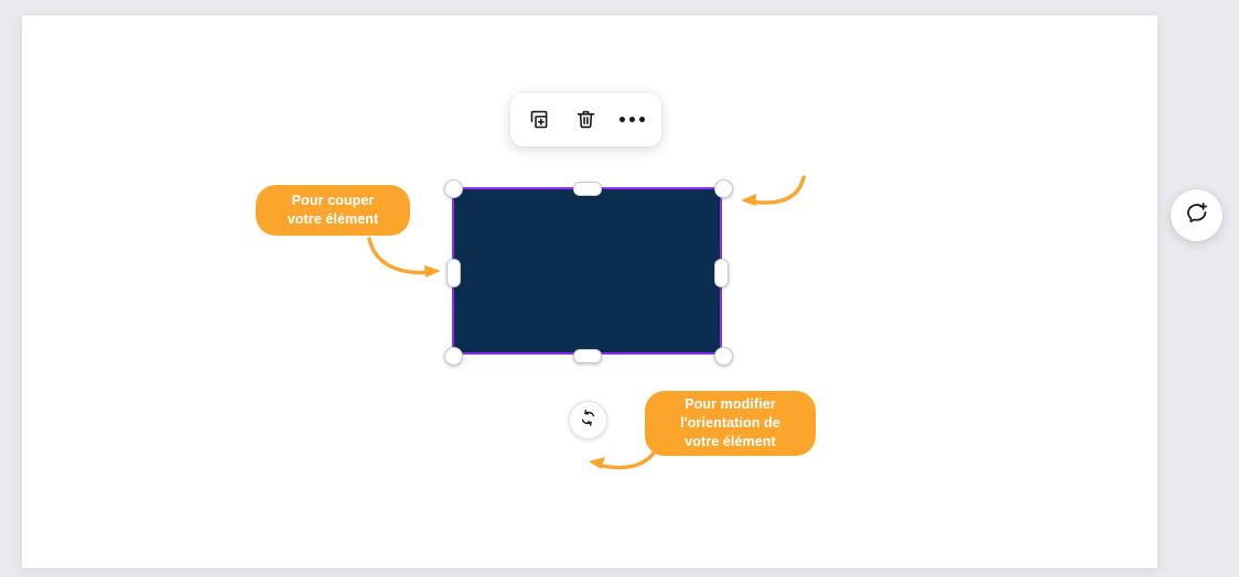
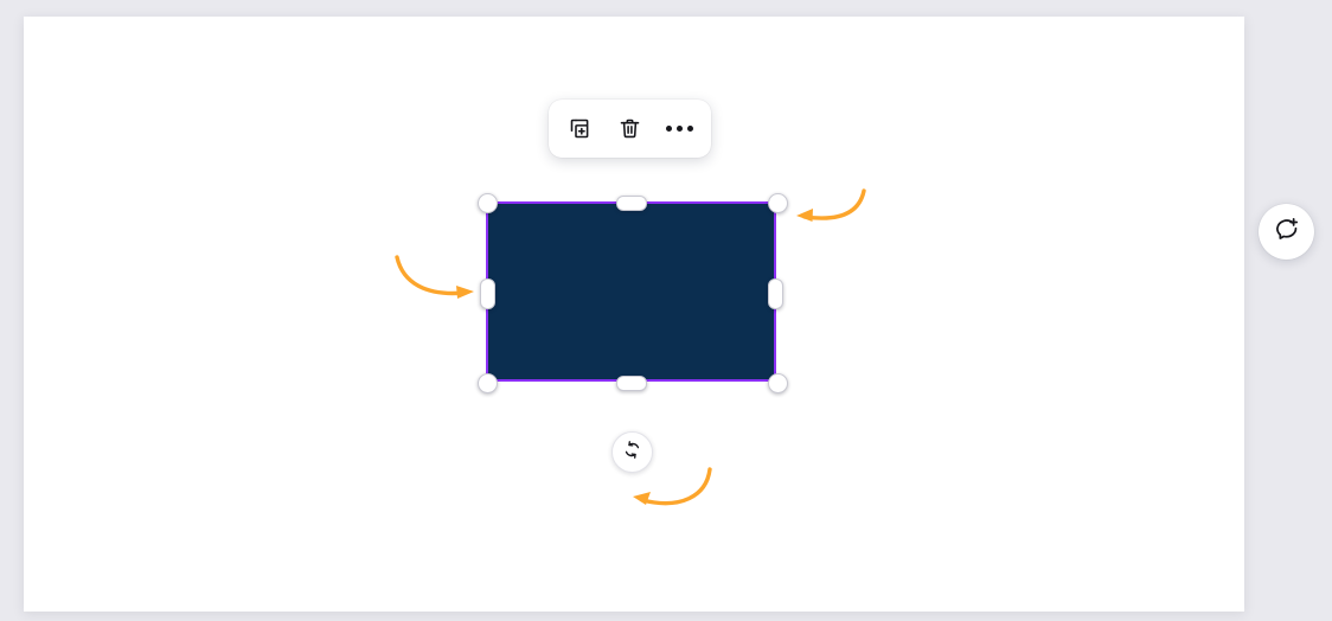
- Pour couper votre élément
- Pour modifier l'orientation de votre élément
